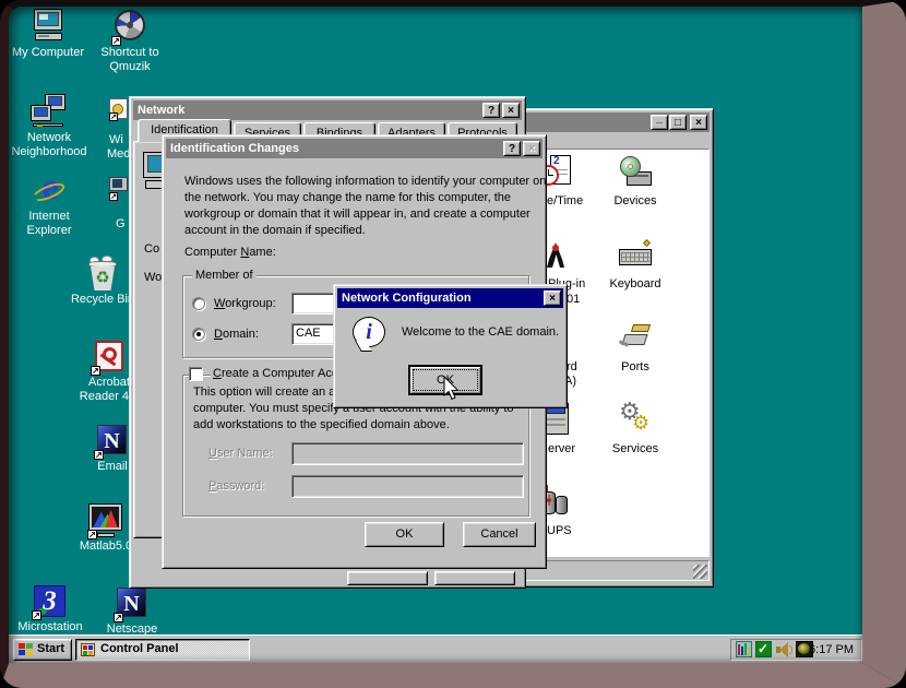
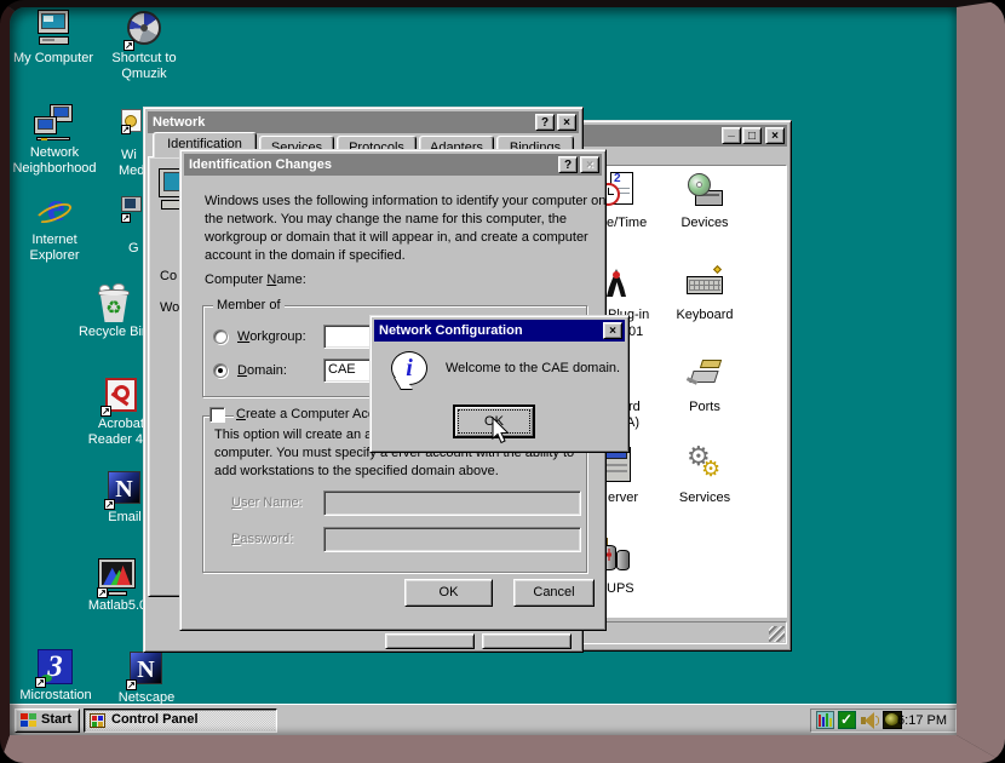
  My Computer
  ↗
  Shortcut to
  Qmuzik
  Network
  Neighborhood
  Wi
  Med
  e
  Internet
  Explorer
  G
  ♻
  Recycle Bi
  ↗
  Acroba
  Reader 4
  N
  ↗
  Email
  ↗
  Matlab5.
  3
  ↗
  Microstation
  N
  ↗
  Netscape
  _
  □
  ×
  2
  ⚙
  ⚙
  e/Time
  Devices
  01
  Keyboard
  rd
  A)
  Ports
  erver
  Services
  UPS
  Network
  ?
  ×
  Identification
  Services
- Bindings
+ Protocols
  Adapters
- Protocols
+ Bindings
  Co
  Wo
  Identification Changes
  ?
  ×
  Windows uses the following information to identify your computer on
  the network. You may change the name for this computer, the
  workgroup or domain that it will appear in, and create a computer
  account in the domain if specified.
  Computer Name:
  Member of
  Workgroup:
  Domain:
  CAE
  Create a Computer Ac
  This option will create an
- computer. You must specify a user account with the ability to
+ computer. You must specify a erver account with the ability to
  add workstations to the specified domain above.
  User Name:
  Password:
  OK
  Cancel
  Network Configuration
  ×
  i
  Welcome to the CAE domain.
  OK
  Start
  Control Panel
  ✓
  6:17 PM
